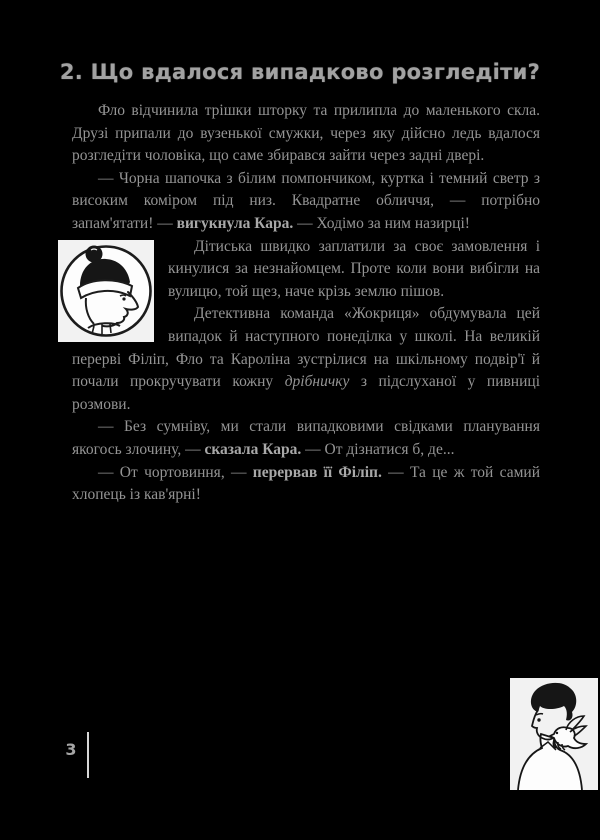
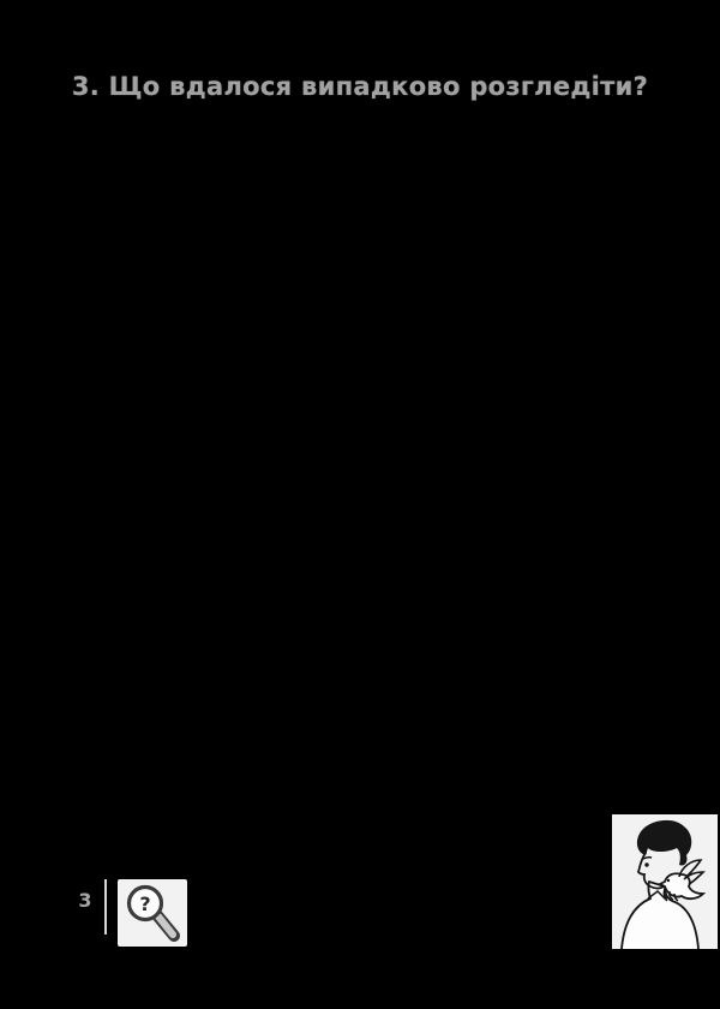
- 2. Що вдалося випадково розгледіти?
+ 3. Що вдалося випадково розгледіти?
- Фло відчинила трішки шторку та прилипла до маленького скла. Друзі припали до вузенької смужки, через яку дійсно ледь вдалося розгледіти чоловіка, що саме збирався зайти через задні двері.
- — Чорна шапочка з білим помпончиком, куртка і темний светр з високим коміром під низ. Квадратне обличчя, — потрібно запам'ятати! — вигукнула Кара. — Ходімо за ним назирці!
- Дітиська швидко заплатили за своє замовлення і кинулися за незнайомцем. Проте коли вони вибігли на вулицю, той щез, наче крізь землю пішов.
- Детективна команда «Жокриця» обдумувала цей випадок й наступного понеділка у школі. На великій перерві Філіп, Фло та Кароліна зустрілися на шкільному подвір'ї й почали прокручувати кожну дрібничку з підслуханої у пивниці розмови.
- — Без сумніву, ми стали випадковими свідками планування якогось злочину, — сказала Кара. — От дізнатися б, де...
- — От чортовиння, — перервав її Філіп. — Та це ж той самий хлопець із кав'ярні!
  3
+ ?
